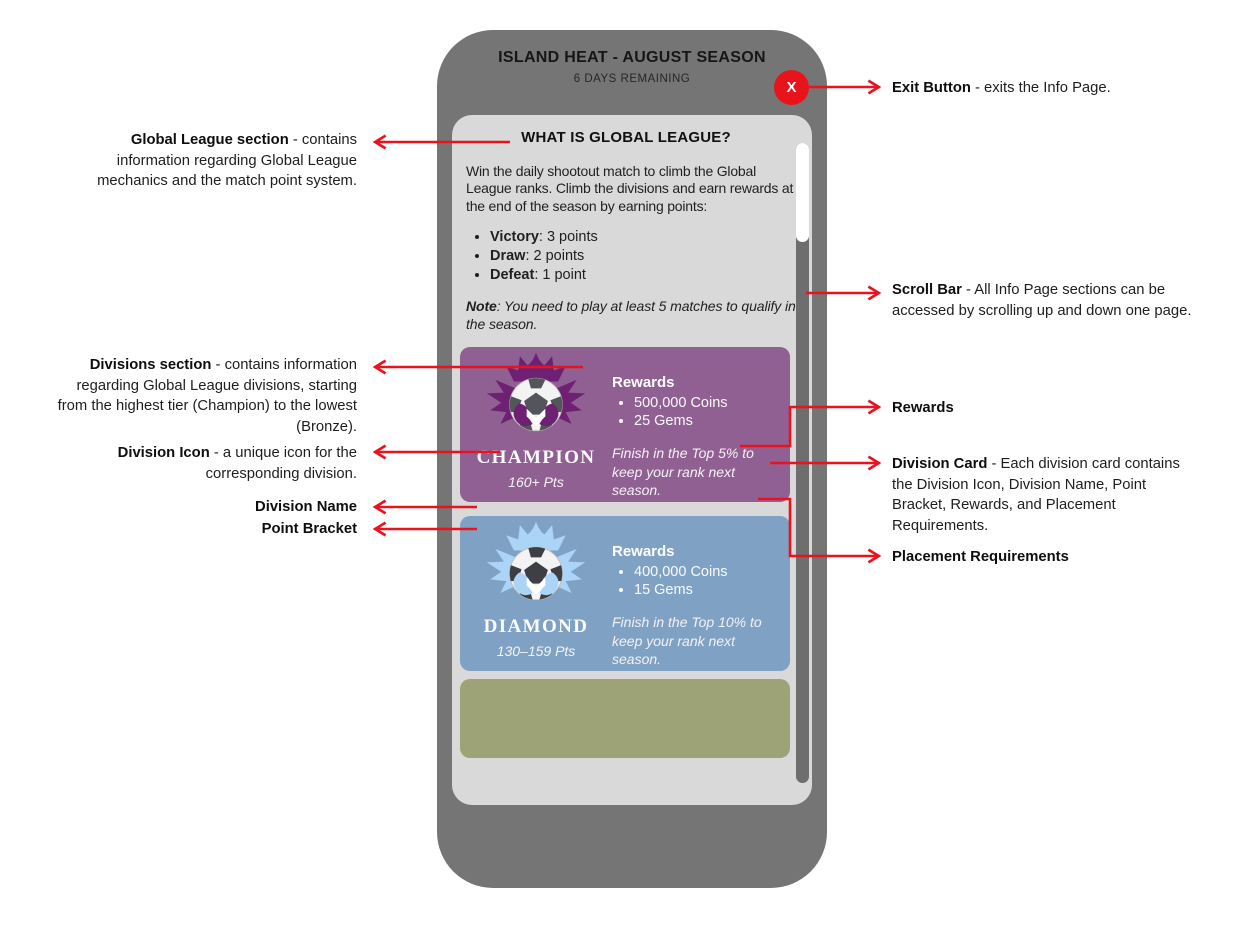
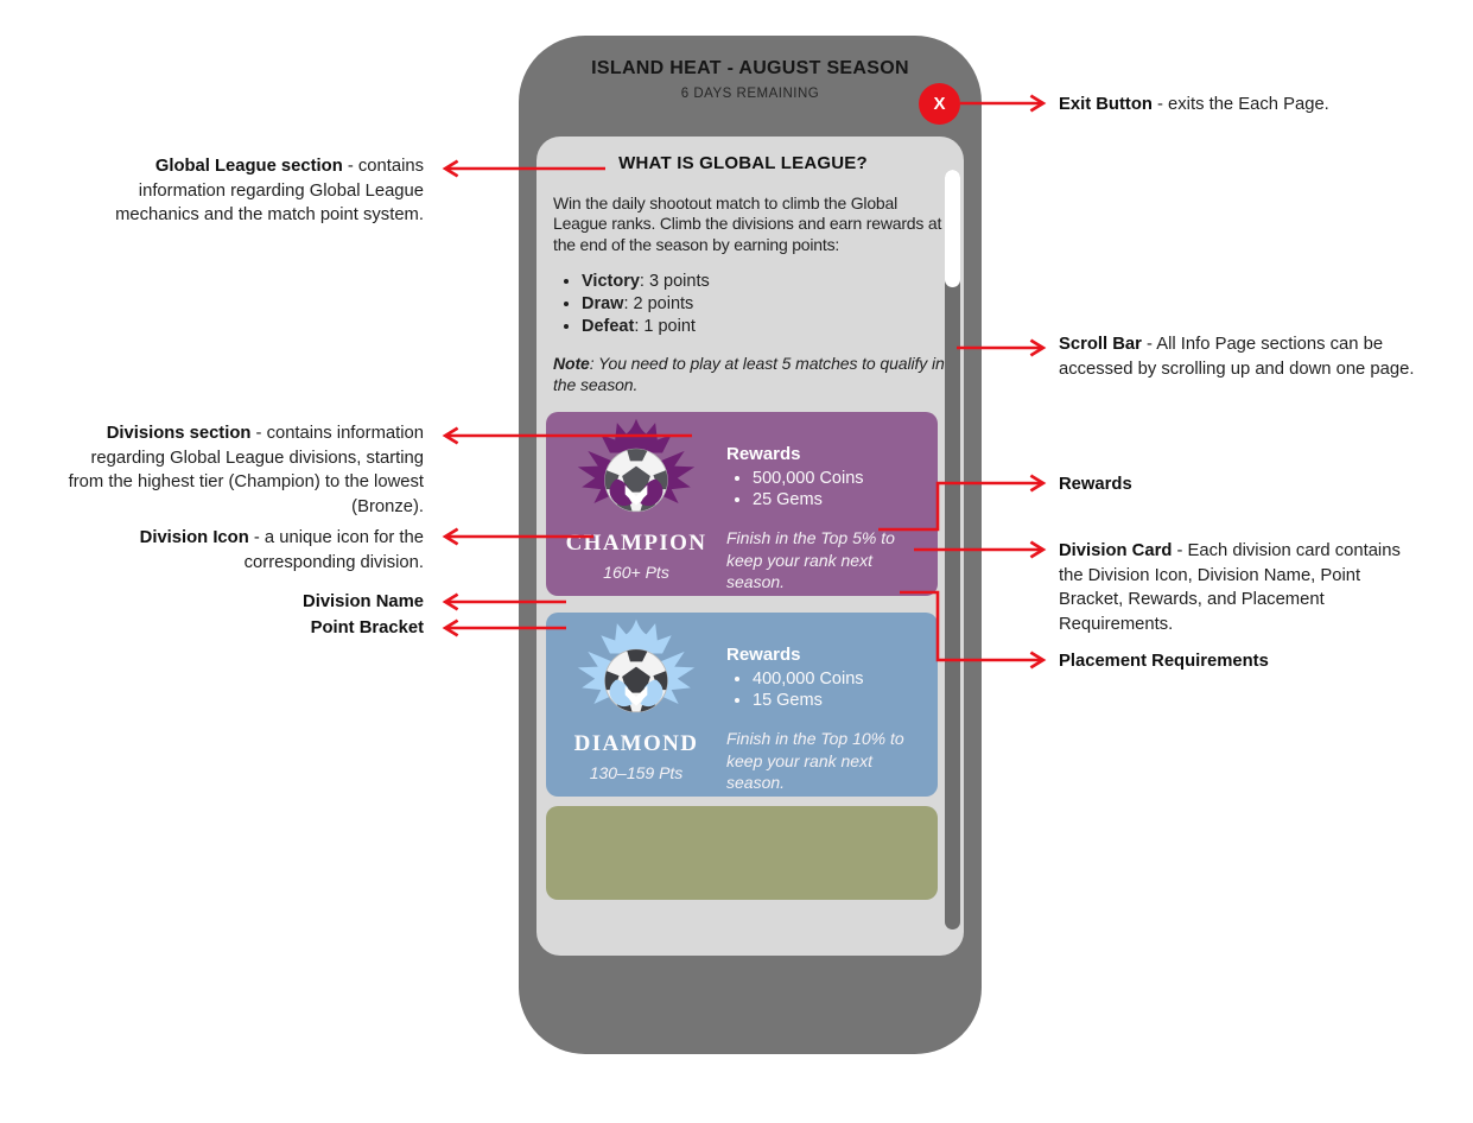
  ISLAND HEAT - AUGUST SEASON
  6 DAYS REMAINING
  X
  WHAT IS GLOBAL LEAGUE?
  Win the daily shootout match to climb the Global League ranks. Climb the divisions and earn rewards at the end of the season by earning points:
  Victory: 3 points
  Draw: 2 points
  Defeat: 1 point
  Note: You need to play at least 5 matches to qualify in the season.
  CHAMPION
  160+ Pts
  Rewards
  500,000 Coins
  25 Gems
  Finish in the Top 5% to keep your rank next season.
  DIAMOND
  130–159 Pts
  Rewards
  400,000 Coins
  15 Gems
  Finish in the Top 10% to keep your rank next season.
  Global League section - contains information regarding Global League mechanics and the match point system.
  Divisions section - contains information regarding Global League divisions, starting from the highest tier (Champion) to the lowest (Bronze).
  Division Icon - a unique icon for the corresponding division.
  Division Name
  Point Bracket
- Exit Button - exits the Info Page.
+ Exit Button - exits the Each Page.
  Scroll Bar - All Info Page sections can be accessed by scrolling up and down one page.
  Rewards
  Division Card - Each division card contains the Division Icon, Division Name, Point Bracket, Rewards, and Placement Requirements.
  Placement Requirements
